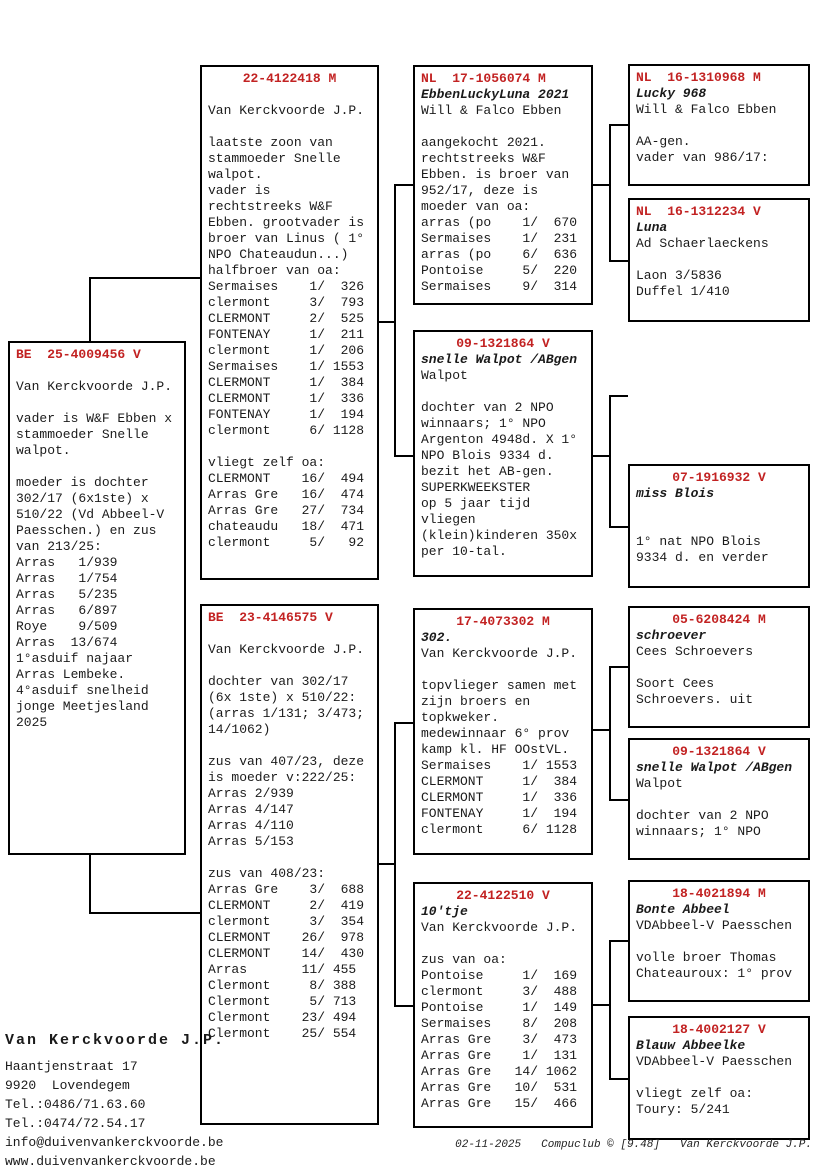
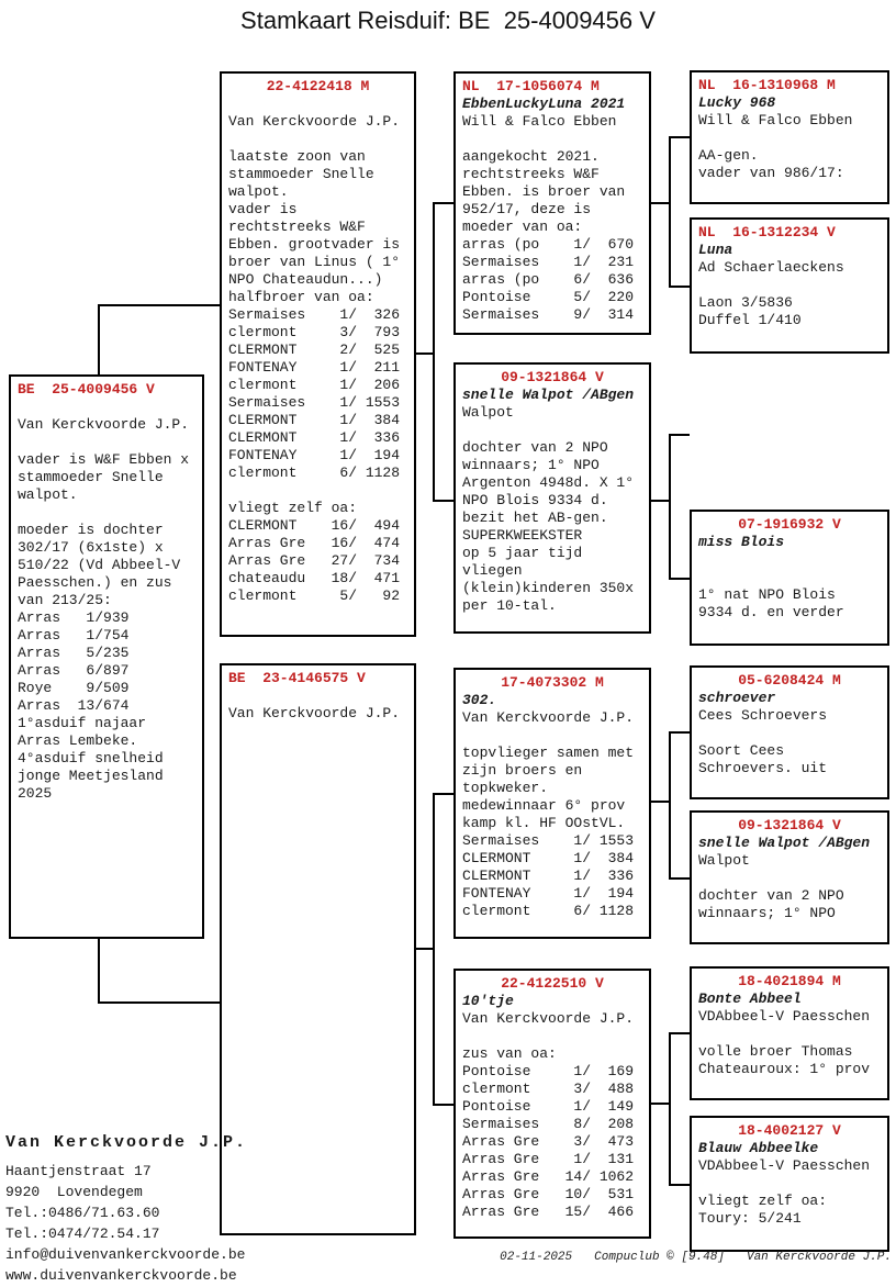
+ Stamkaart Reisduif: BE 25-4009456 V
  BE 25-4009456 V
  Van Kerckvoorde J.P.
  vader is W&F Ebben x
  stammoeder Snelle
  walpot.
  moeder is dochter
  302/17 (6x1ste) x
  510/22 (Vd Abbeel-V
  Paesschen.) en zus
  van 213/25:
  Arras 1/939
  Arras 1/754
  Arras 5/235
  Arras 6/897
  Roye 9/509
  Arras 13/674
  1°asduif najaar
  Arras Lembeke.
  4°asduif snelheid
  jonge Meetjesland
  2025
  22-4122418 M
  Van Kerckvoorde J.P.
  laatste zoon van
  stammoeder Snelle
  walpot.
  vader is
  rechtstreeks W&F
  Ebben. grootvader is
  broer van Linus ( 1°
  NPO Chateaudun...)
  halfbroer van oa:
  Sermaises 1/ 326
  clermont 3/ 793
  CLERMONT 2/ 525
  FONTENAY 1/ 211
  clermont 1/ 206
  Sermaises 1/ 1553
  CLERMONT 1/ 384
  CLERMONT 1/ 336
  FONTENAY 1/ 194
  clermont 6/ 1128
  vliegt zelf oa:
  CLERMONT 16/ 494
  Arras Gre 16/ 474
  Arras Gre 27/ 734
  chateaudu 18/ 471
  clermont 5/ 92
  BE 23-4146575 V
  Van Kerckvoorde J.P.
- dochter van 302/17
- (6x 1ste) x 510/22:
- (arras 1/131; 3/473;
- 14/1062)
- zus van 407/23, deze
- is moeder v:222/25:
- Arras 2/939
- Arras 4/147
- Arras 4/110
- Arras 5/153
- zus van 408/23:
- Arras Gre 3/ 688
- CLERMONT 2/ 419
- clermont 3/ 354
- CLERMONT 26/ 978
- CLERMONT 14/ 430
- Arras 11/ 455
- Clermont 8/ 388
- Clermont 5/ 713
- Clermont 23/ 494
- Clermont 25/ 554
  NL 17-1056074 M
  EbbenLuckyLuna 2021
  Will & Falco Ebben
  aangekocht 2021.
  rechtstreeks W&F
  Ebben. is broer van
  952/17, deze is
  moeder van oa:
  arras (po 1/ 670
  Sermaises 1/ 231
  arras (po 6/ 636
  Pontoise 5/ 220
  Sermaises 9/ 314
  09-1321864 V
  snelle Walpot /ABgen
  Walpot
  dochter van 2 NPO
  winnaars; 1° NPO
  Argenton 4948d. X 1°
  NPO Blois 9334 d.
  bezit het AB-gen.
  SUPERKWEEKSTER
  op 5 jaar tijd
  vliegen
  (klein)kinderen 350x
  per 10-tal.
  17-4073302 M
  302.
  Van Kerckvoorde J.P.
  topvlieger samen met
  zijn broers en
  topkweker.
  medewinnaar 6° prov
  kamp kl. HF OOstVL.
  Sermaises 1/ 1553
  CLERMONT 1/ 384
  CLERMONT 1/ 336
  FONTENAY 1/ 194
  clermont 6/ 1128
  22-4122510 V
  10'tje
  Van Kerckvoorde J.P.
  zus van oa:
  Pontoise 1/ 169
  clermont 3/ 488
  Pontoise 1/ 149
  Sermaises 8/ 208
  Arras Gre 3/ 473
  Arras Gre 1/ 131
  Arras Gre 14/ 1062
  Arras Gre 10/ 531
  Arras Gre 15/ 466
  NL 16-1310968 M
  Lucky 968
  Will & Falco Ebben
  AA-gen.
  vader van 986/17:
  NL 16-1312234 V
  Luna
  Ad Schaerlaeckens
  Laon 3/5836
  Duffel 1/410
  07-1916932 V
  miss Blois
  1° nat NPO Blois
  9334 d. en verder
  05-6208424 M
  schroever
  Cees Schroevers
  Soort Cees
  Schroevers. uit
  09-1321864 V
  snelle Walpot /ABgen
  Walpot
  dochter van 2 NPO
  winnaars; 1° NPO
  18-4021894 M
  Bonte Abbeel
  VDAbbeel-V Paesschen
  volle broer Thomas
  Chateauroux: 1° prov
  18-4002127 V
  Blauw Abbeelke
  VDAbbeel-V Paesschen
  vliegt zelf oa:
  Toury: 5/241
  Van Kerckvoorde J.P.
  Haantjenstraat 17
  9920 Lovendegem
  Tel.:0486/71.63.60
  Tel.:0474/72.54.17
  info@duivenvankerckvoorde.be
  www.duivenvankerckvoorde.be
  02-11-2025
  Compuclub © [9.48]
  Van Kerckvoorde J.P.
